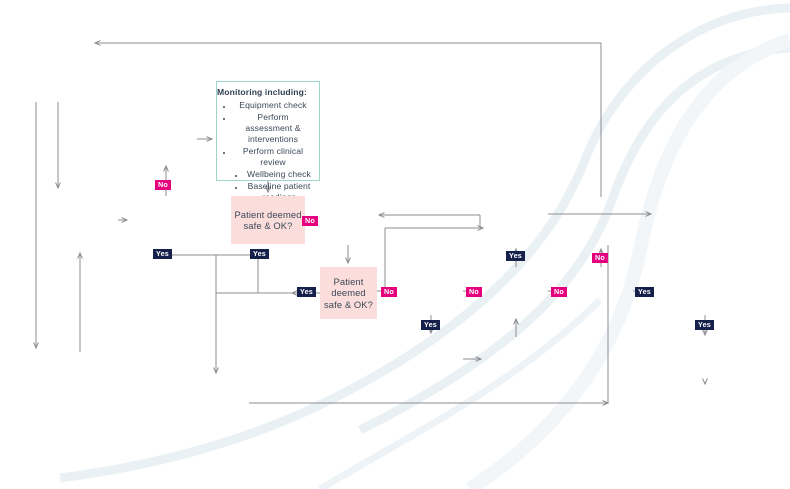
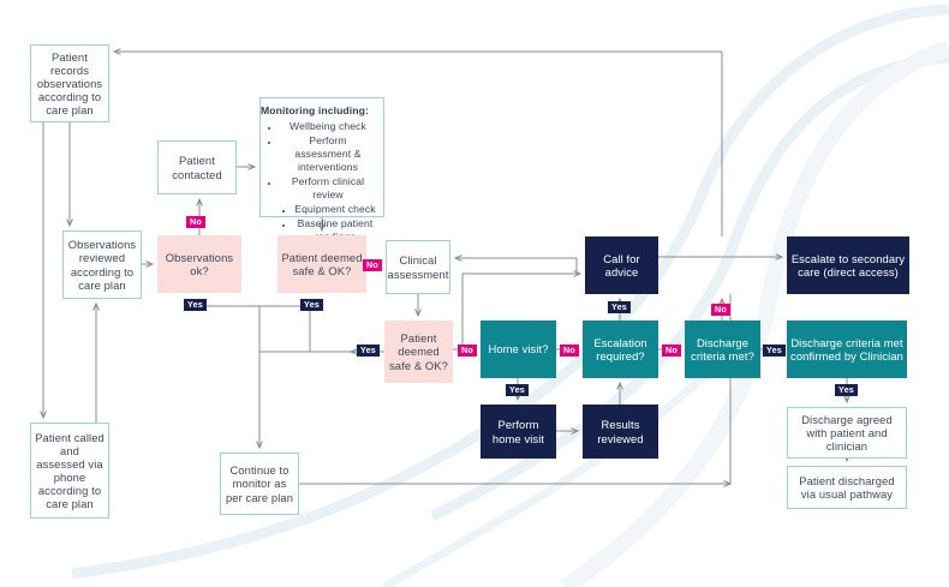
+ Patient records observations according to care plan
+ Observations reviewed according to care plan
+ Patient called and assessed via phone according to care plan
+ Patient contacted
+ Observations ok?
  Monitoring including:
- Equipment check
+ Wellbeing check
  Perform assessment & interventions
  Perform clinical review
- Wellbeing check
+ Equipment check
  Patient deemed safe & OK?
+ Clinical assessment
  Patient deemed safe & OK?
+ Continue to monitor as per care plan
+ Home visit?
+ Perform home visit
+ Results reviewed
+ Escalation required?
+ Call for advice
+ Discharge criteria met?
+ Escalate to secondary care (direct access)
+ Discharge criteria met confirmed by Clinician
+ Discharge agreed with patient and clinician
+ Patient discharged via usual pathway
  No
  Yes
  No
  Yes
  Yes
  No
  Yes
  No
  Yes
  No
  No
  Yes
  Yes
